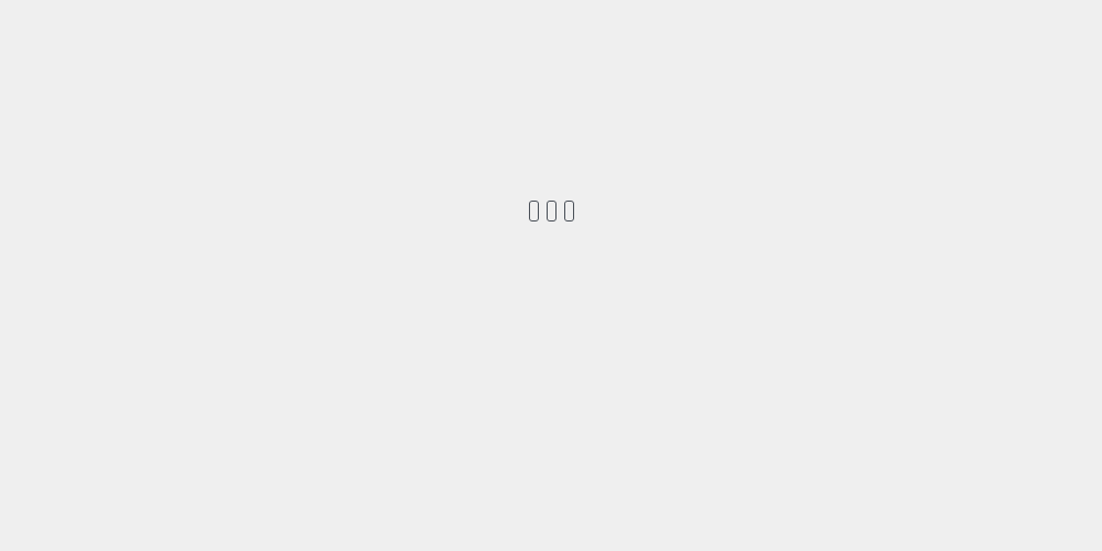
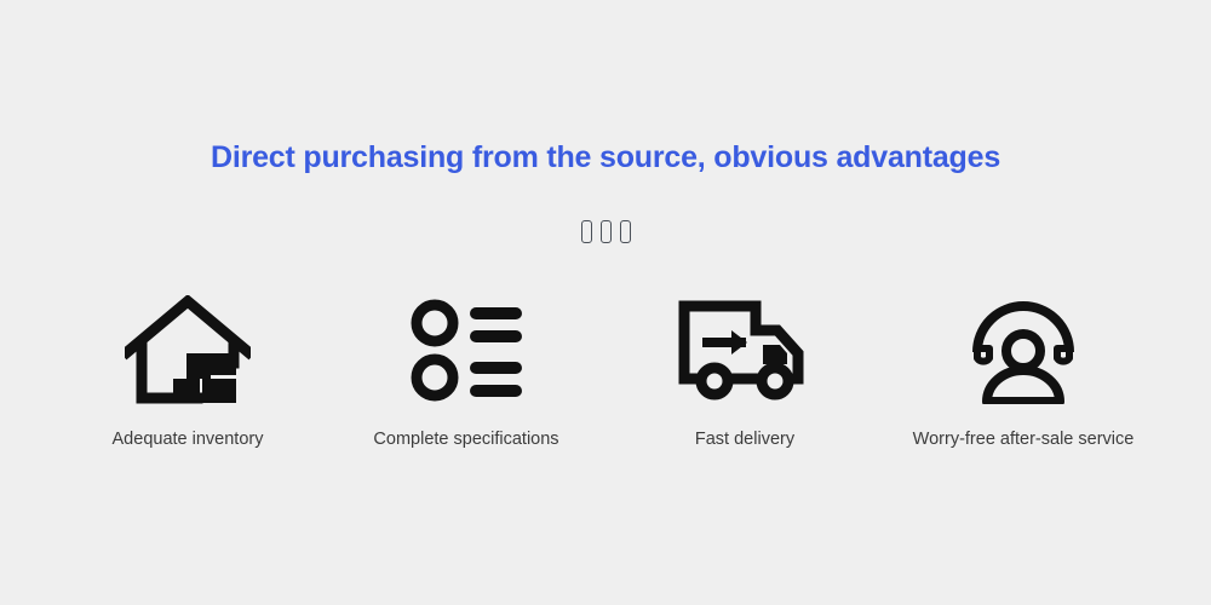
+ Direct purchasing from the source, obvious advantages
+ Adequate inventory
+ Complete specifications
+ Fast delivery
+ Worry-free after-sale service
